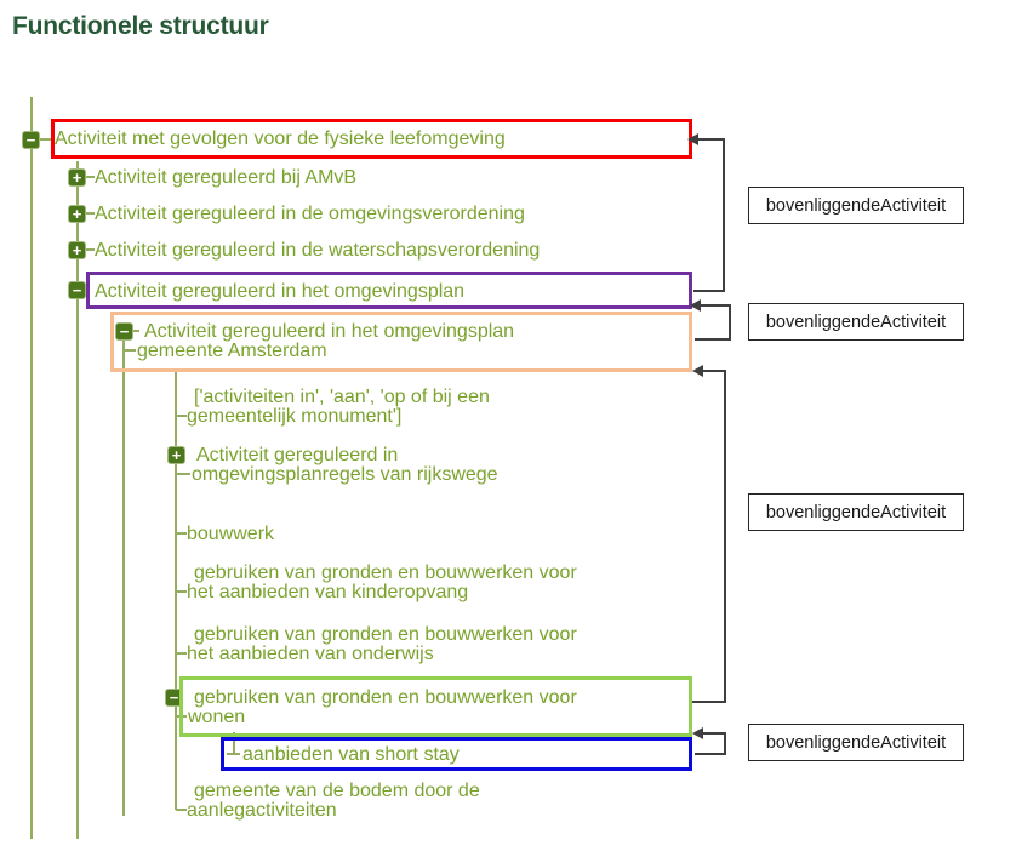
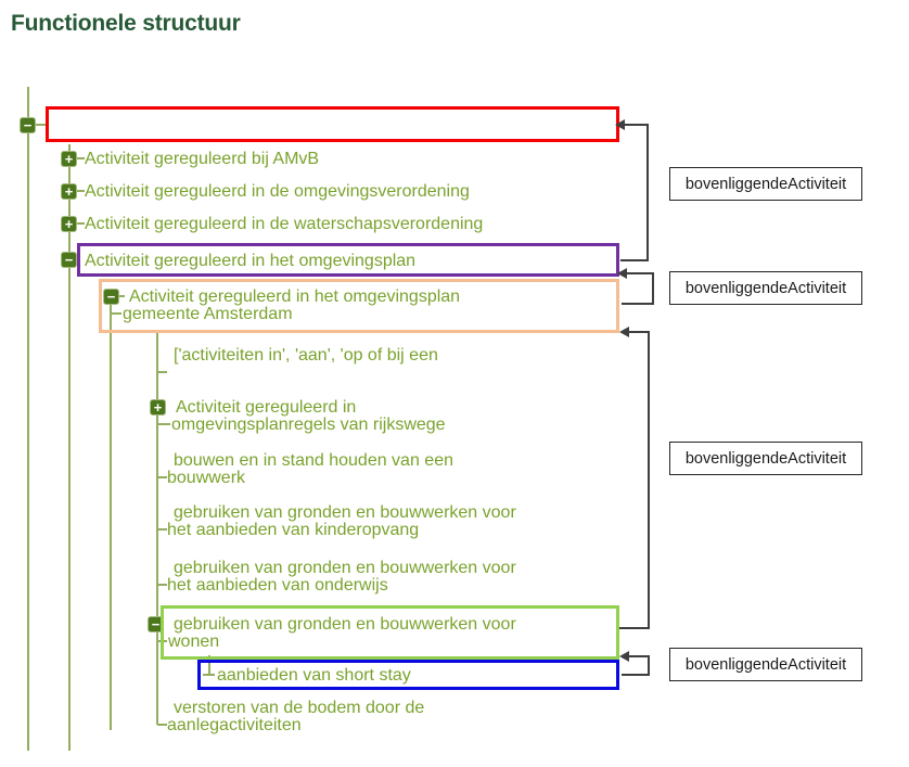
  Functionele structuur
  −
  +
  +
  +
  −
  −
  +
  −
- Activiteit met gevolgen voor de fysieke leefomgeving
  Activiteit gereguleerd bij AMvB
  Activiteit gereguleerd in de omgevingsverordening
  Activiteit gereguleerd in de waterschapsverordening
  Activiteit gereguleerd in het omgevingsplan
  Activiteit gereguleerd in het omgevingsplan
  gemeente Amsterdam
  ['activiteiten in', 'aan', 'op of bij een
- gemeentelijk monument']
  Activiteit gereguleerd in
  omgevingsplanregels van rijkswege
+ bouwen en in stand houden van een
  bouwwerk
  gebruiken van gronden en bouwwerken voor
  het aanbieden van kinderopvang
  gebruiken van gronden en bouwwerken voor
  het aanbieden van onderwijs
  gebruiken van gronden en bouwwerken voor
  wonen
  aanbieden van short stay
- gemeente van de bodem door de
+ verstoren van de bodem door de
  aanlegactiviteiten
  bovenliggendeActiviteit
  bovenliggendeActiviteit
  bovenliggendeActiviteit
  bovenliggendeActiviteit
